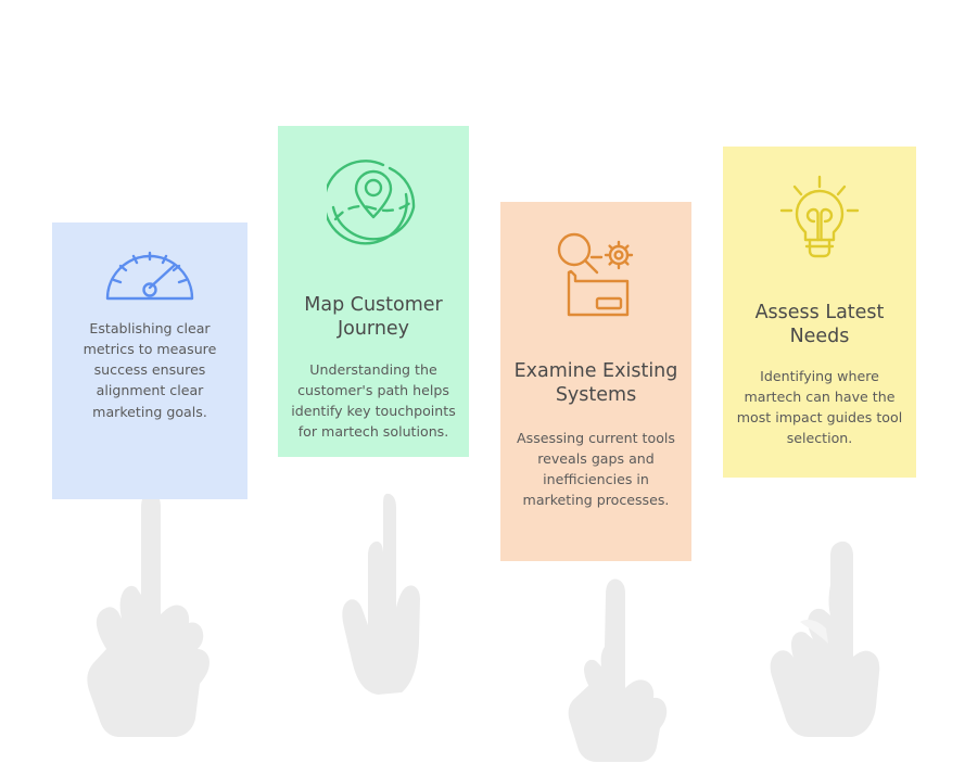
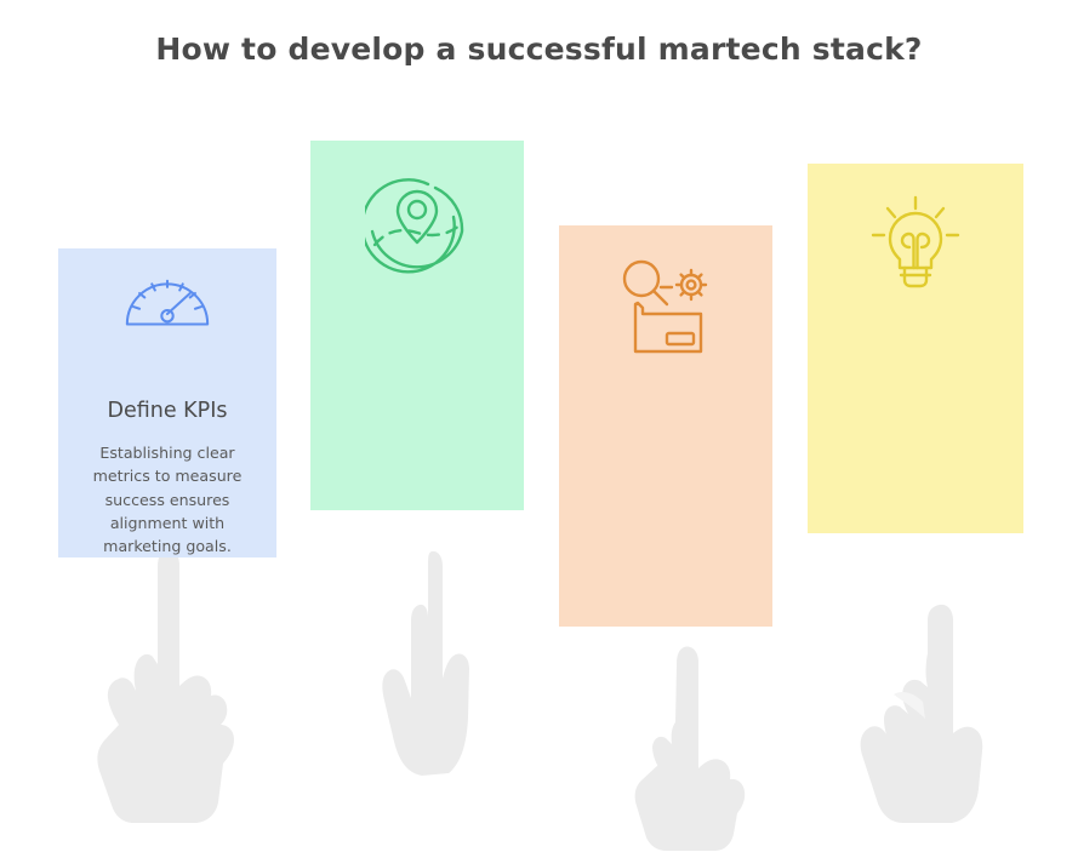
+ How to develop a successful martech stack?
+ Define KPIs
- Establishing clear metrics to measure success ensures alignment clear marketing goals.
+ Establishing clear metrics to measure success ensures alignment with marketing goals.
- Map Customer Journey
- Understanding the customer's path helps identify key touchpoints for martech solutions.
- Examine Existing Systems
- Assessing current tools reveals gaps and inefficiencies in marketing processes.
- Assess Latest Needs
- Identifying where martech can have the most impact guides tool selection.
